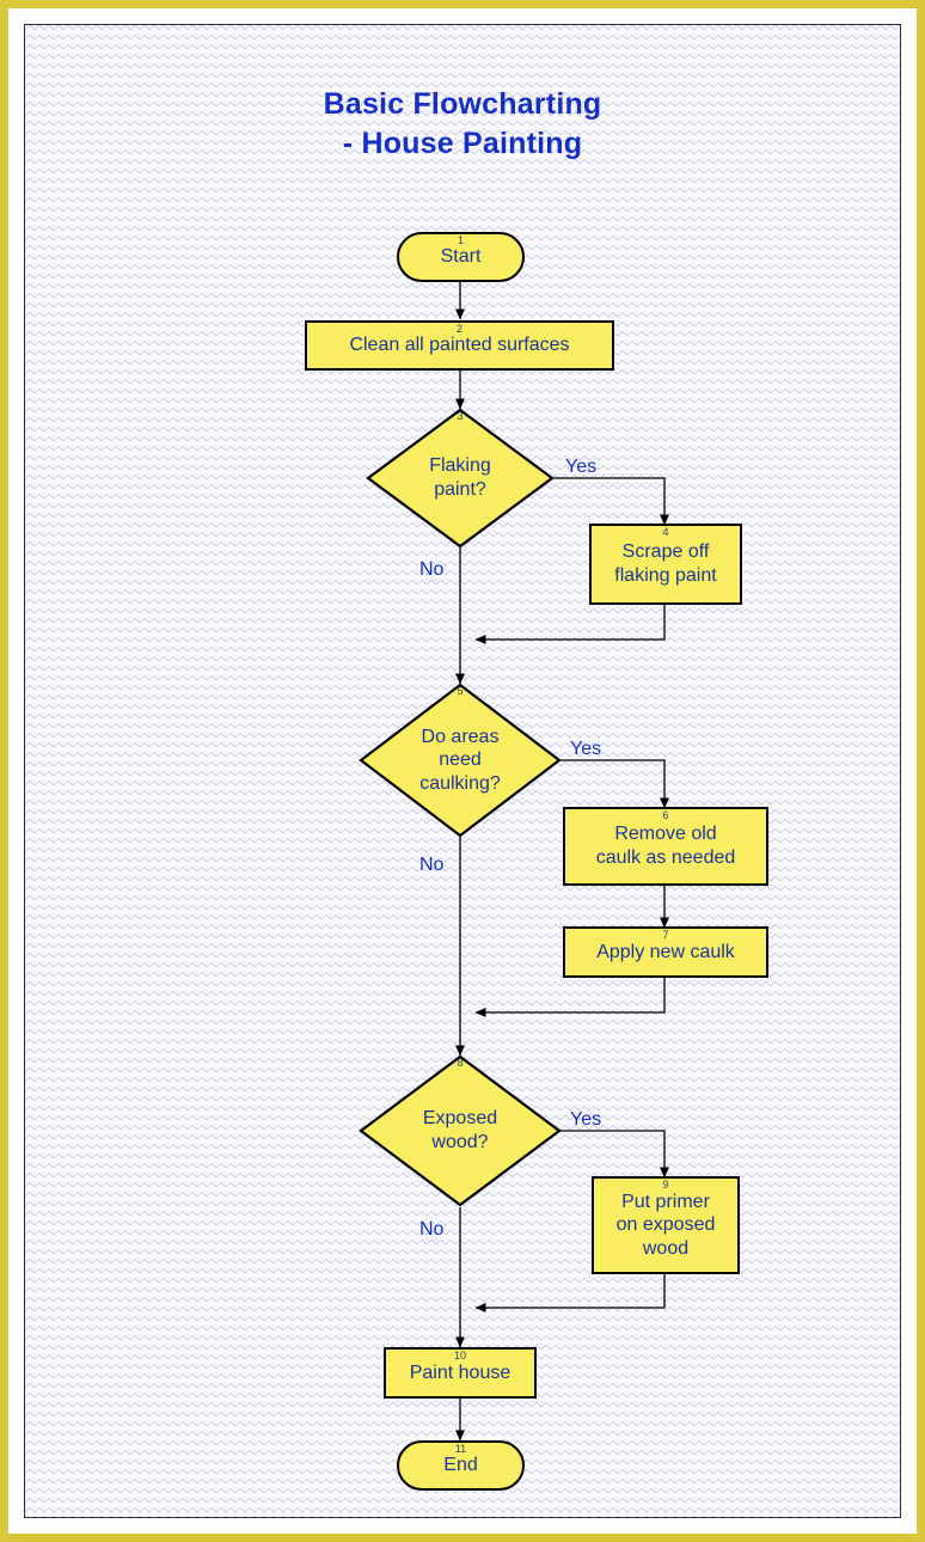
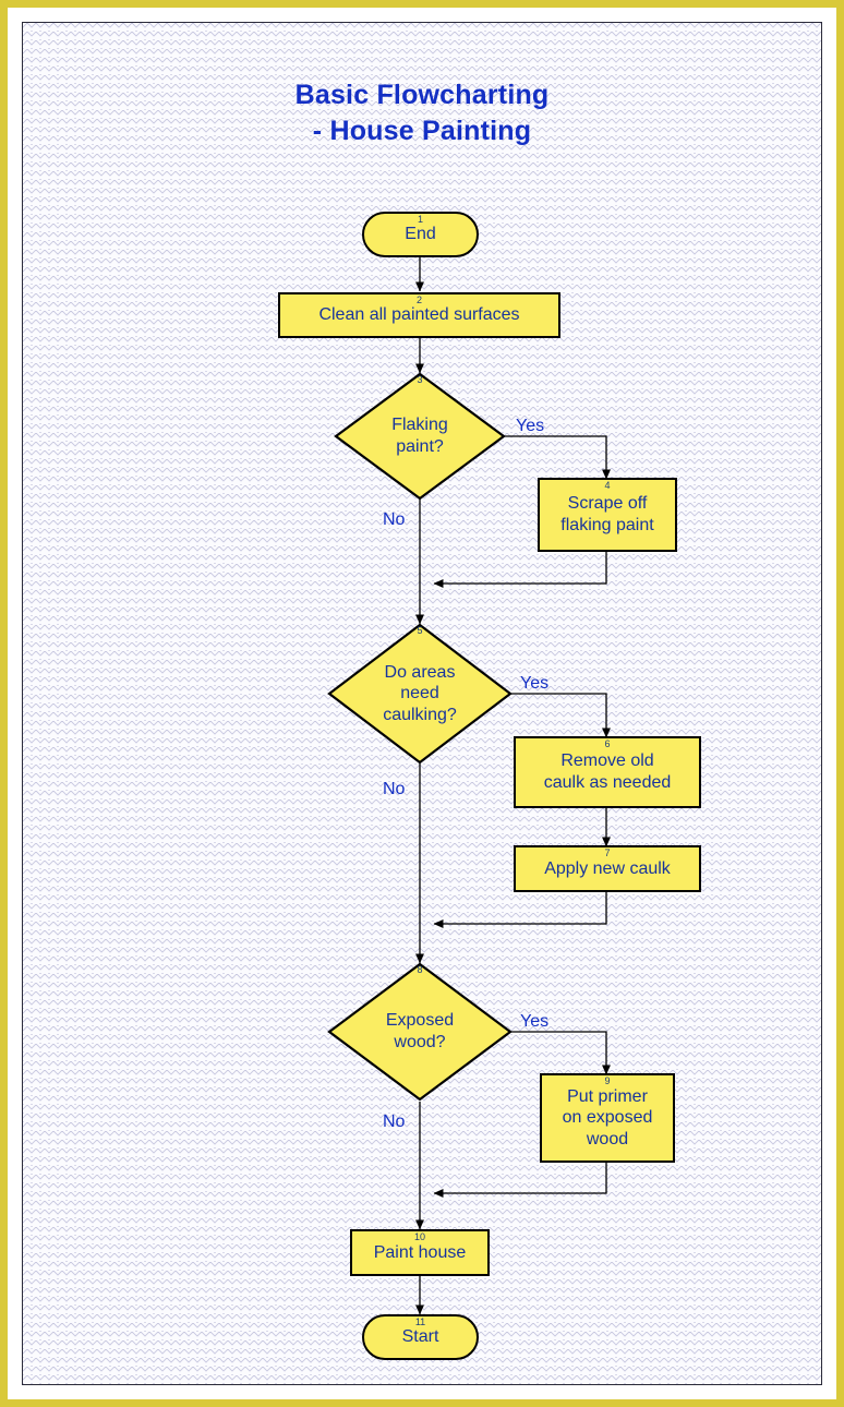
  Basic Flowcharting
  - House Painting
  1
- Start
+ End
  2
  Clean all painted surfaces
  3
  Flaking
  paint?
  4
  Scrape off
  flaking paint
  5
  Do areas
  need
  caulking?
  6
  Remove old
  caulk as needed
  7
  Apply new caulk
  8
  Exposed
  wood?
  9
  Put primer
  on exposed
  wood
  10
  Paint house
  11
- End
+ Start
  Yes
  No
  Yes
  No
  Yes
  No
